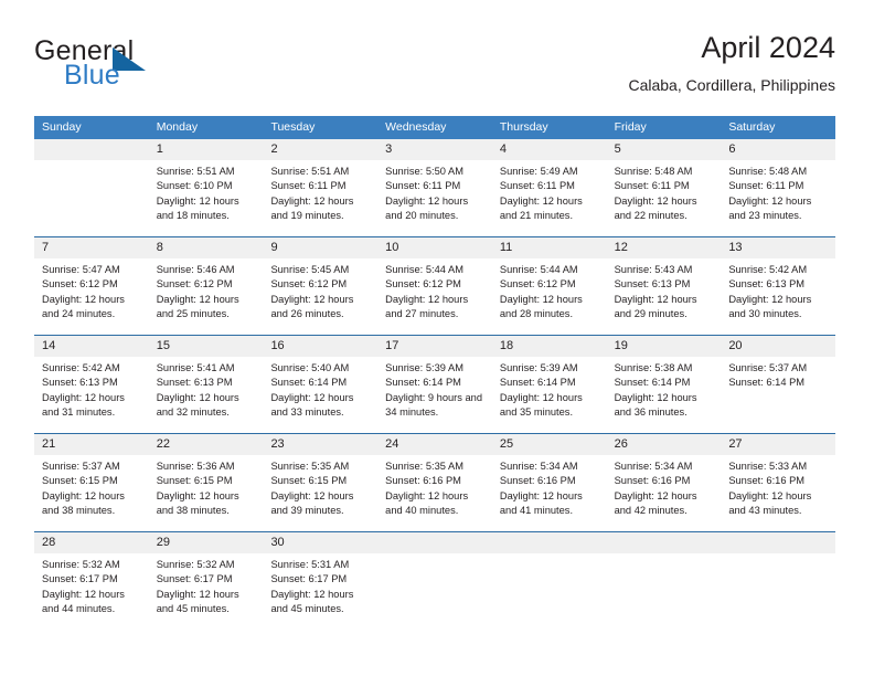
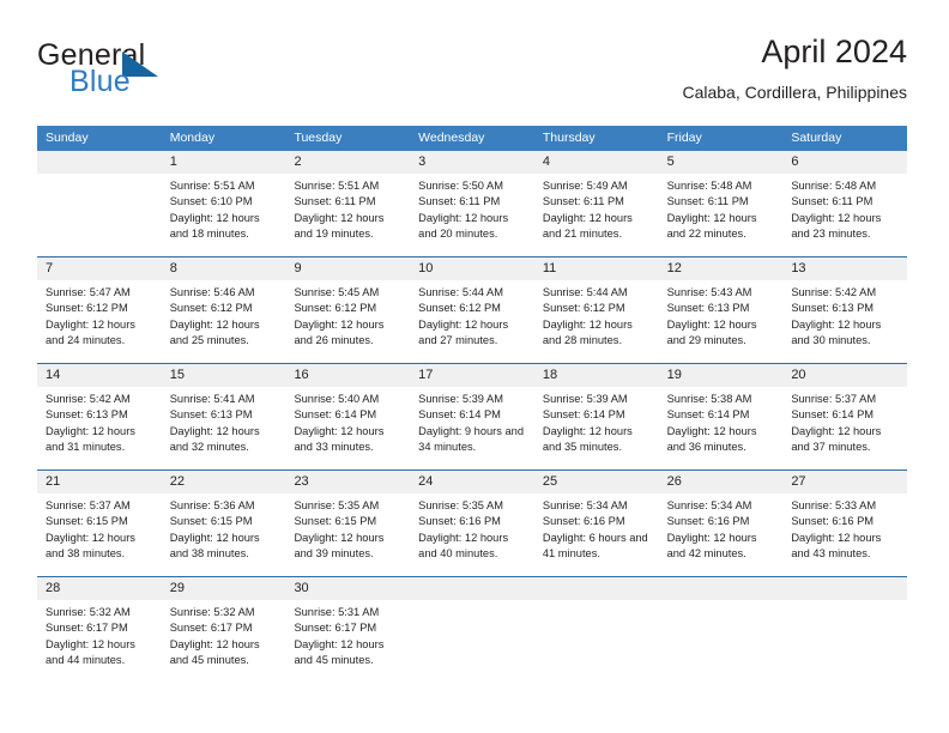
  General
  Blue
  April 2024
  Calaba, Cordillera, Philippines
  Sunday
  Monday
  Tuesday
  Wednesday
  Thursday
  Friday
  Saturday
  1
  2
  3
  4
  5
  6
  Sunrise: 5:51 AM
  Sunset: 6:10 PM
  Daylight: 12 hours and 18 minutes.
  Sunrise: 5:51 AM
  Sunset: 6:11 PM
  Daylight: 12 hours and 19 minutes.
  Sunrise: 5:50 AM
  Sunset: 6:11 PM
  Daylight: 12 hours and 20 minutes.
  Sunrise: 5:49 AM
  Sunset: 6:11 PM
  Daylight: 12 hours and 21 minutes.
  Sunrise: 5:48 AM
  Sunset: 6:11 PM
  Daylight: 12 hours and 22 minutes.
  Sunrise: 5:48 AM
  Sunset: 6:11 PM
  Daylight: 12 hours and 23 minutes.
  7
  8
  9
  10
  11
  12
  13
  Sunrise: 5:47 AM
  Sunset: 6:12 PM
  Daylight: 12 hours and 24 minutes.
  Sunrise: 5:46 AM
  Sunset: 6:12 PM
  Daylight: 12 hours and 25 minutes.
  Sunrise: 5:45 AM
  Sunset: 6:12 PM
  Daylight: 12 hours and 26 minutes.
  Sunrise: 5:44 AM
  Sunset: 6:12 PM
  Daylight: 12 hours and 27 minutes.
  Sunrise: 5:44 AM
  Sunset: 6:12 PM
  Daylight: 12 hours and 28 minutes.
  Sunrise: 5:43 AM
  Sunset: 6:13 PM
  Daylight: 12 hours and 29 minutes.
  Sunrise: 5:42 AM
  Sunset: 6:13 PM
  Daylight: 12 hours and 30 minutes.
  14
  15
  16
  17
  18
  19
  20
  Sunrise: 5:42 AM
  Sunset: 6:13 PM
  Daylight: 12 hours and 31 minutes.
  Sunrise: 5:41 AM
  Sunset: 6:13 PM
  Daylight: 12 hours and 32 minutes.
  Sunrise: 5:40 AM
  Sunset: 6:14 PM
  Daylight: 12 hours and 33 minutes.
  Sunrise: 5:39 AM
  Sunset: 6:14 PM
  Daylight: 9 hours and 34 minutes.
  Sunrise: 5:39 AM
  Sunset: 6:14 PM
  Daylight: 12 hours and 35 minutes.
  Sunrise: 5:38 AM
  Sunset: 6:14 PM
  Daylight: 12 hours and 36 minutes.
  Sunrise: 5:37 AM
  Sunset: 6:14 PM
+ Daylight: 12 hours and 37 minutes.
  21
  22
  23
  24
  25
  26
  27
  Sunrise: 5:37 AM
  Sunset: 6:15 PM
  Daylight: 12 hours and 38 minutes.
  Sunrise: 5:36 AM
  Sunset: 6:15 PM
  Daylight: 12 hours and 38 minutes.
  Sunrise: 5:35 AM
  Sunset: 6:15 PM
  Daylight: 12 hours and 39 minutes.
  Sunrise: 5:35 AM
  Sunset: 6:16 PM
  Daylight: 12 hours and 40 minutes.
  Sunrise: 5:34 AM
  Sunset: 6:16 PM
- Daylight: 12 hours and 41 minutes.
+ Daylight: 6 hours and 41 minutes.
  Sunrise: 5:34 AM
  Sunset: 6:16 PM
  Daylight: 12 hours and 42 minutes.
  Sunrise: 5:33 AM
  Sunset: 6:16 PM
  Daylight: 12 hours and 43 minutes.
  28
  29
  30
  Sunrise: 5:32 AM
  Sunset: 6:17 PM
  Daylight: 12 hours and 44 minutes.
  Sunrise: 5:32 AM
  Sunset: 6:17 PM
  Daylight: 12 hours and 45 minutes.
  Sunrise: 5:31 AM
  Sunset: 6:17 PM
  Daylight: 12 hours and 45 minutes.
